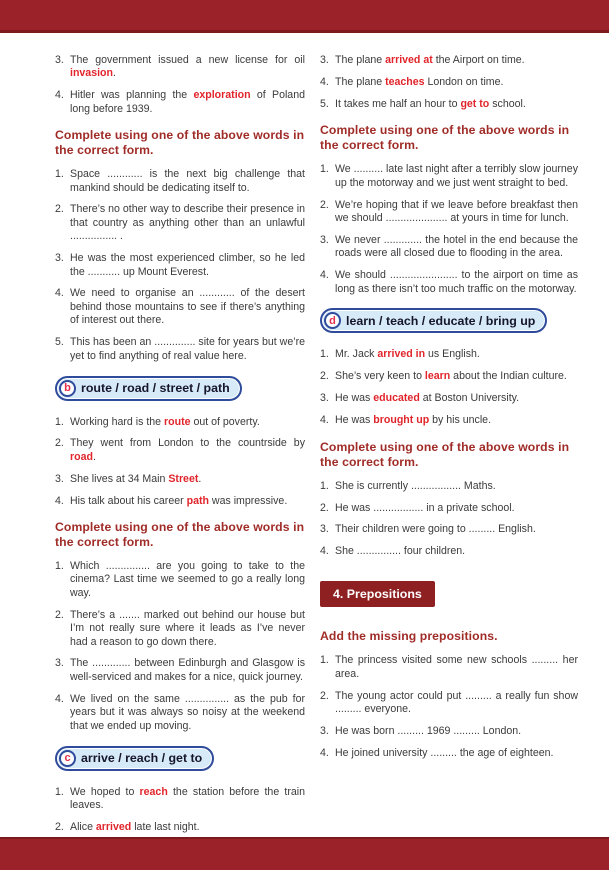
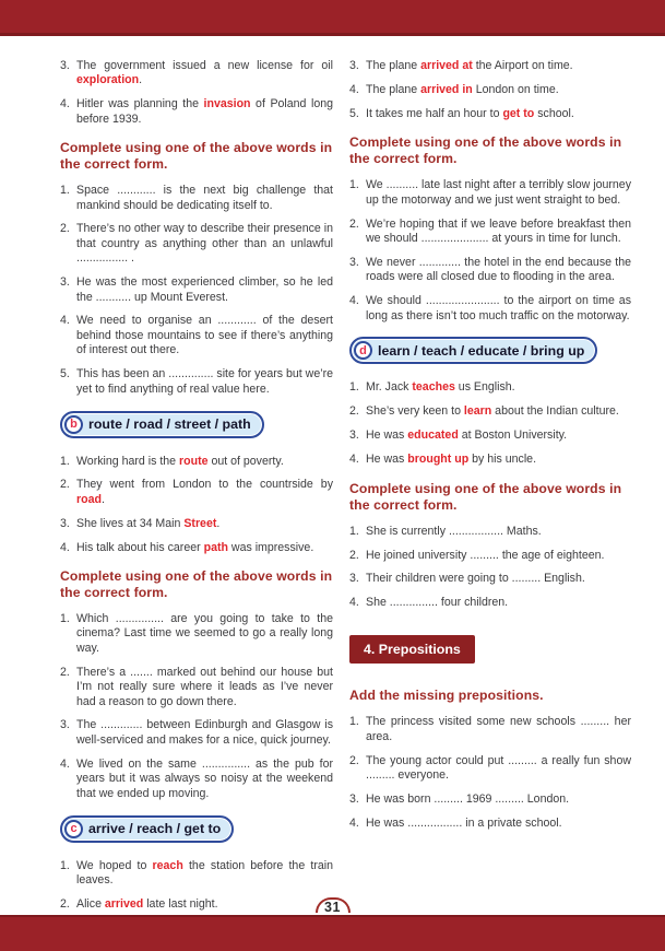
  3.
- The government issued a new license for oil invasion.
+ The government issued a new license for oil exploration.
  4.
- Hitler was planning the exploration of Poland long before 1939.
+ Hitler was planning the invasion of Poland long before 1939.
  Complete using one of the above words in the correct form.
  1.
  Space ............ is the next big challenge that mankind should be dedicating itself to.
  2.
  There’s no other way to describe their presence in that country as anything other than an unlawful ................ .
  3.
  He was the most experienced climber, so he led the ........... up Mount Everest.
  4.
  We need to organise an ............ of the desert behind those mountains to see if there’s anything of interest out there.
  5.
  This has been an .............. site for years but we’re yet to find anything of real value here.
  b
  route / road / street / path
  1.
  Working hard is the route out of poverty.
  2.
  They went from London to the countrside by road.
  3.
  She lives at 34 Main Street.
  4.
  His talk about his career path was impressive.
  Complete using one of the above words in the correct form.
  1.
  Which ............... are you going to take to the cinema? Last time we seemed to go a really long way.
  2.
  There’s a ....... marked out behind our house but I’m not really sure where it leads as I’ve never had a reason to go down there.
  3.
  The ............. between Edinburgh and Glasgow is well-serviced and makes for a nice, quick journey.
  4.
  We lived on the same ............... as the pub for years but it was always so noisy at the weekend that we ended up moving.
  c
  arrive / reach / get to
  1.
  We hoped to reach the station before the train leaves.
  2.
  Alice arrived late last night.
  3.
  The plane arrived at the Airport on time.
  4.
- The plane teaches London on time.
+ The plane arrived in London on time.
  5.
  It takes me half an hour to get to school.
  Complete using one of the above words in the correct form.
  1.
  We .......... late last night after a terribly slow journey up the motorway and we just went straight to bed.
  2.
  We’re hoping that if we leave before breakfast then we should ..................... at yours in time for lunch.
  3.
  We never ............. the hotel in the end because the roads were all closed due to flooding in the area.
  4.
  We should ....................... to the airport on time as long as there isn’t too much traffic on the motorway.
  d
  learn / teach / educate / bring up
  1.
- Mr. Jack arrived in us English.
+ Mr. Jack teaches us English.
  2.
  She’s very keen to learn about the Indian culture.
  3.
  He was educated at Boston University.
  4.
  He was brought up by his uncle.
  Complete using one of the above words in the correct form.
  1.
  She is currently ................. Maths.
  2.
- He was ................. in a private school.
+ He joined university ......... the age of eighteen.
  3.
  Their children were going to ......... English.
  4.
  She ............... four children.
  4. Prepositions
  Add the missing prepositions.
  1.
  The princess visited some new schools ......... her area.
  2.
  The young actor could put ......... a really fun show ......... everyone.
  3.
  He was born ......... 1969 ......... London.
  4.
- He joined university ......... the age of eighteen.
+ He was ................. in a private school.
+ 31
